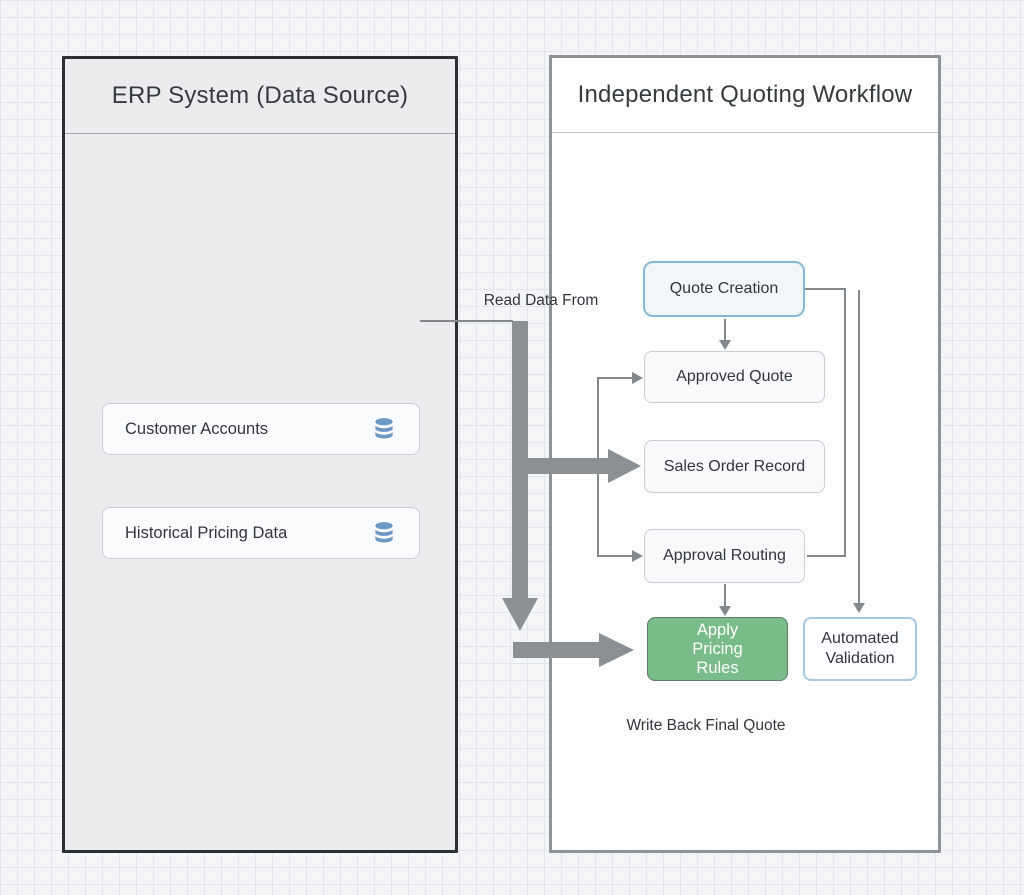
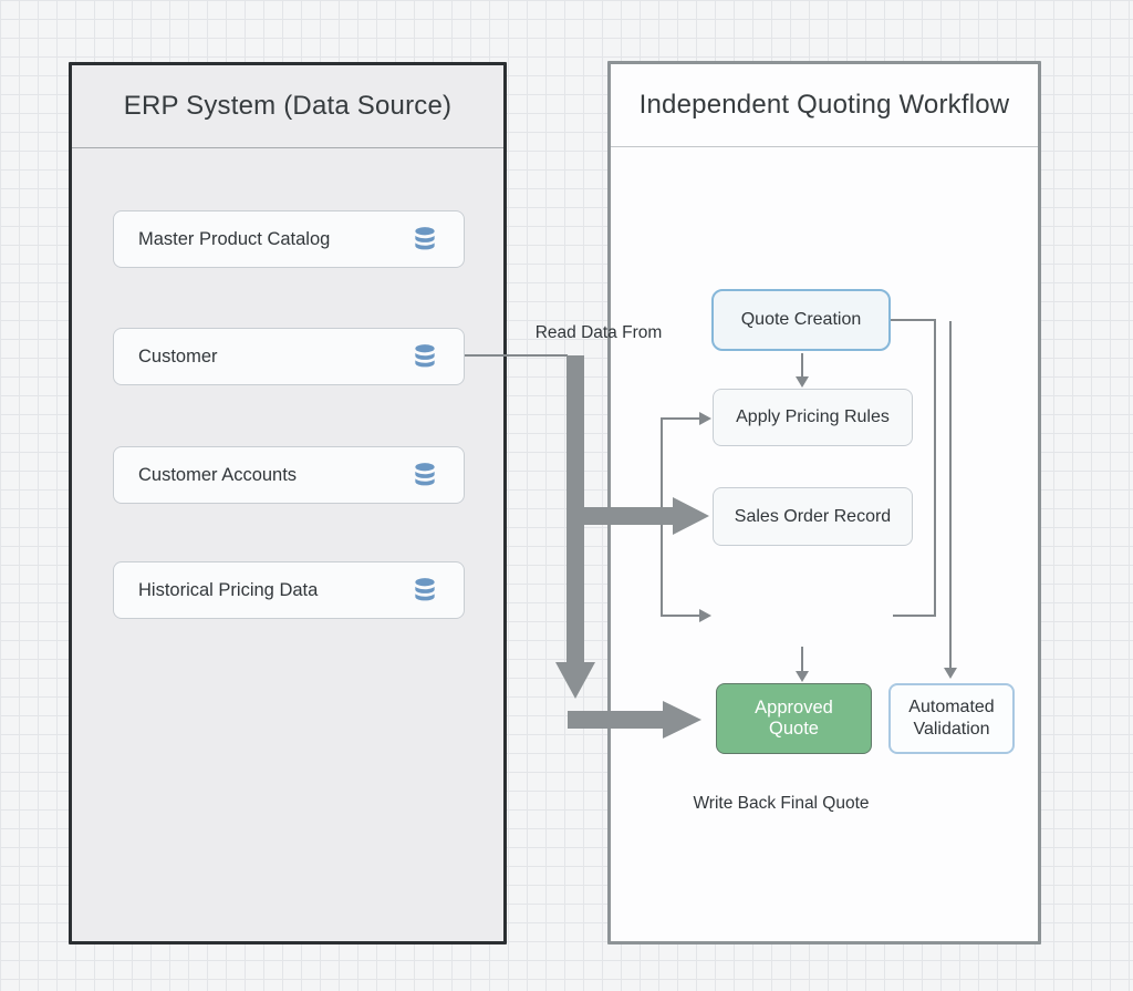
  ERP System (Data Source)
  Independent Quoting Workflow
+ Master Product Catalog
+ Customer
  Customer Accounts
  Historical Pricing Data
  Quote Creation
- Approved Quote
+ Apply Pricing Rules
  Sales Order Record
- Approval Routing
- Apply Pricing Rules
+ Approved Quote
  Automated Validation
  Read Data From
  Write Back Final Quote
